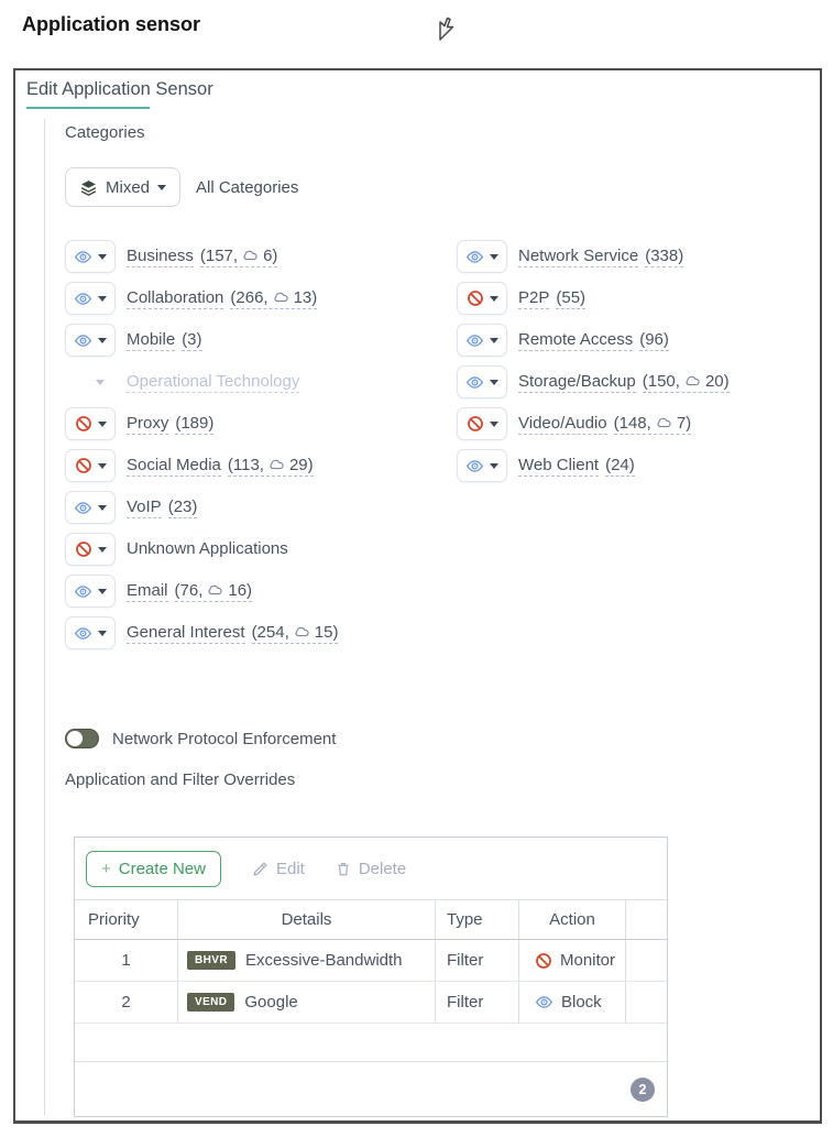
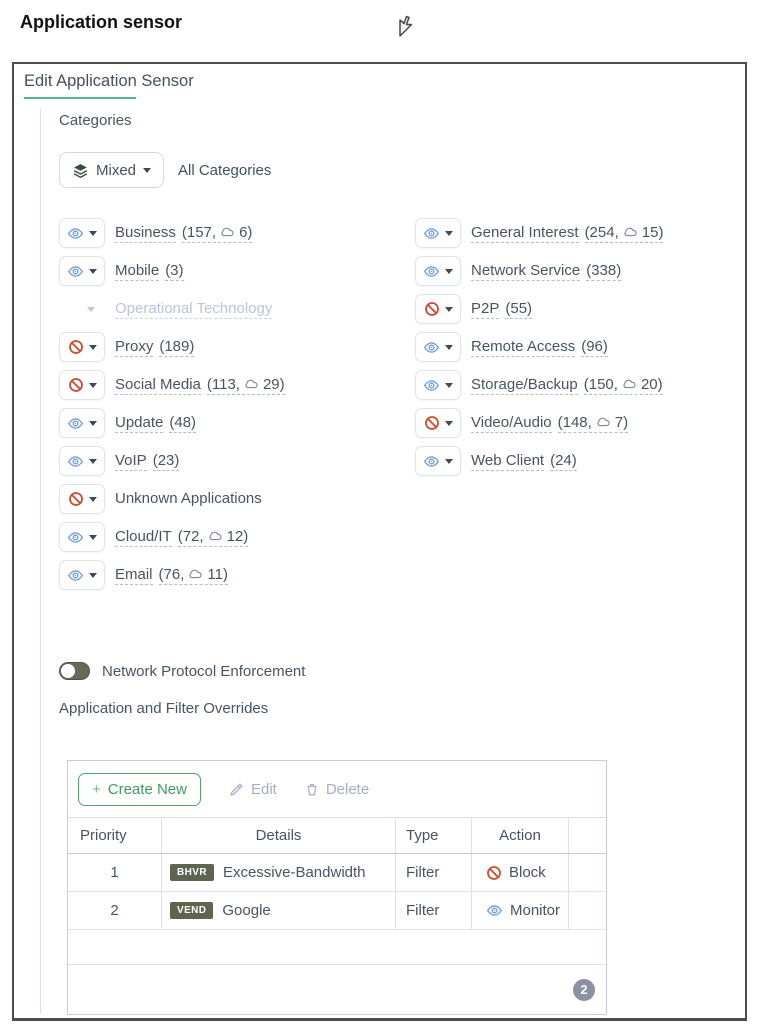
  Application sensor
  Edit Application Sensor
  Categories
  Mixed
  All Categories
  Business
  (157,
  6)
- Collaboration
- (266,
- 13)
  Mobile
  (3)
  Operational Technology
  Proxy
  (189)
  Social Media
  (113,
  29)
+ Update
+ (48)
  VoIP
  (23)
  Unknown Applications
+ Cloud/IT
+ (72,
+ 12)
  Email
  (76,
- 16)
+ 11)
  General Interest
  (254,
  15)
  Network Service
  (338)
  P2P
  (55)
  Remote Access
  (96)
  Storage/Backup
  (150,
  20)
  Video/Audio
  (148,
  7)
  Web Client
  (24)
  Network Protocol Enforcement
  Application and Filter Overrides
  +
  Create New
  Edit
  Delete
  Priority
  Details
  Type
  Action
  1
  BHVR
  Excessive-Bandwidth
  Filter
- Monitor
+ Block
  2
  VEND
  Google
  Filter
- Block
+ Monitor
  2
